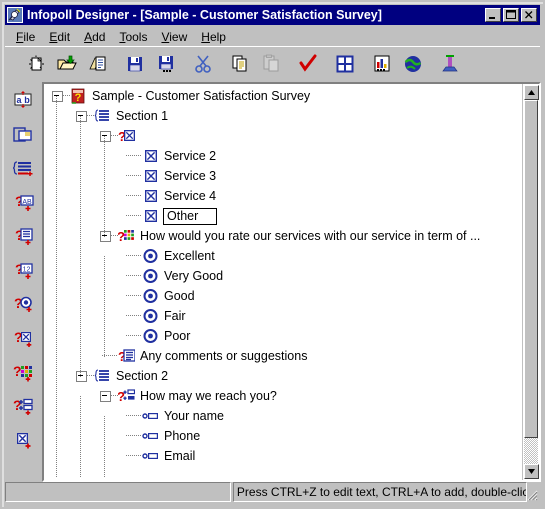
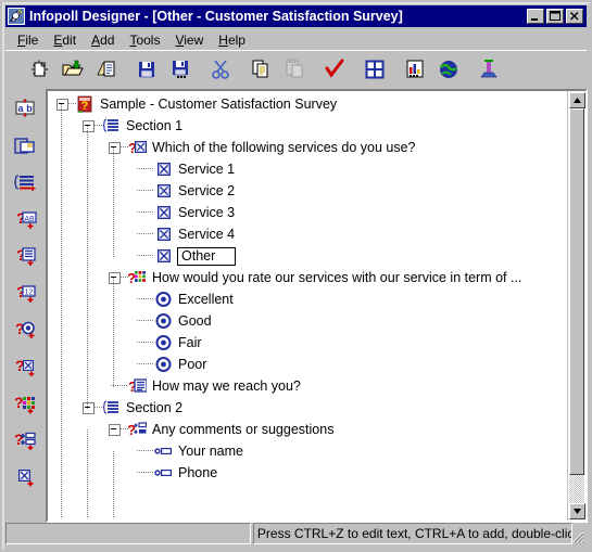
- Infopoll Designer - [Sample - Customer Satisfaction Survey]
+ Infopoll Designer - [Other - Customer Satisfaction Survey]
  File
  Edit
  Add
  Tools
  View
  Help
  a
  b
  ?
  ?
  ?
  ?
  ?
  ?
  ?
  ?
  Sample - Customer Satisfaction Survey
  Section 1
  ?
+ Which of the following services do you use?
+ Service 1
  Service 2
  Service 3
  Service 4
  Other
  ?
  How would you rate our services with our service in term of ...
  Excellent
- Very Good
  Good
  Fair
  Poor
  ?
- Any comments or suggestions
+ How may we reach you?
  Section 2
  ?
- How may we reach you?
+ Any comments or suggestions
  Your name
  Phone
- Email
  Press CTRL+Z to edit text, CTRL+A to add, double-clic
